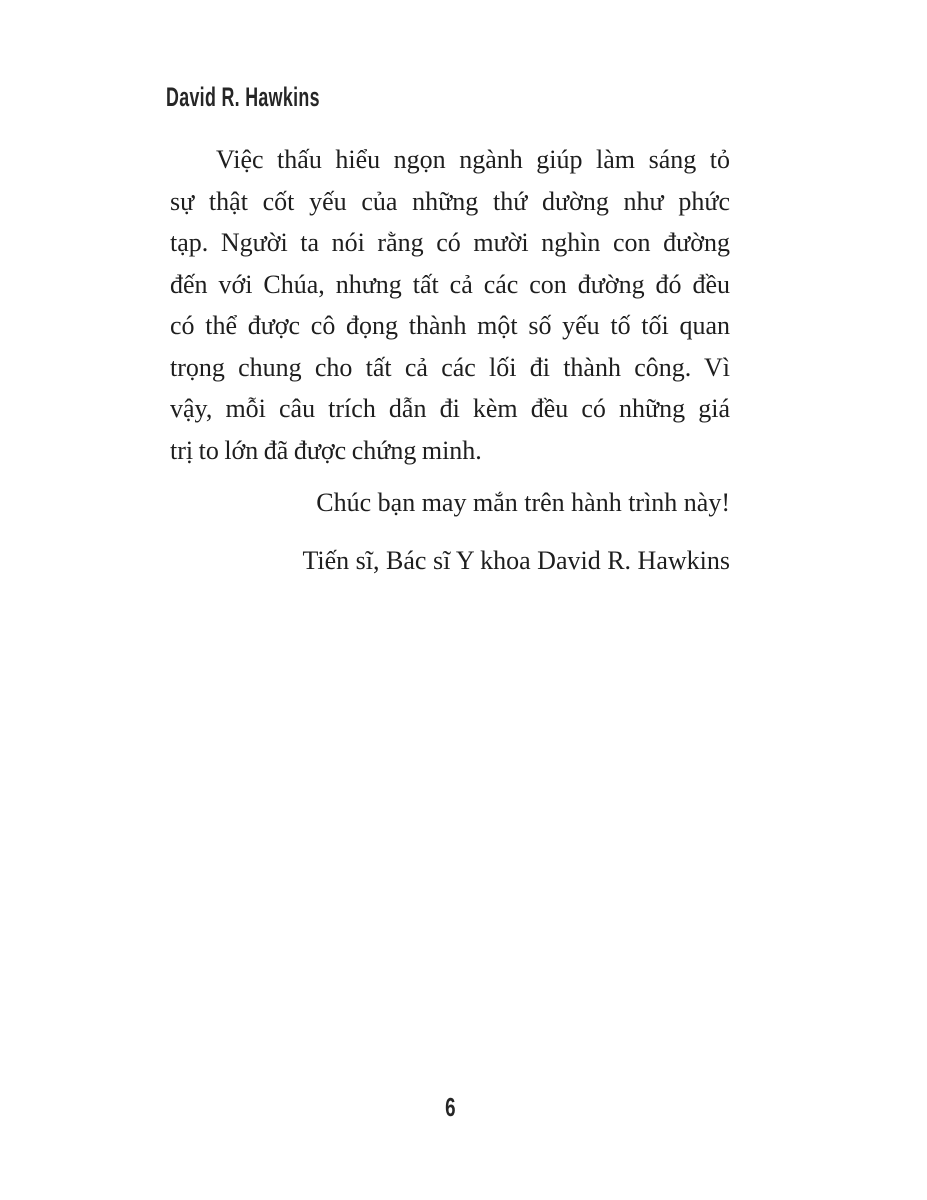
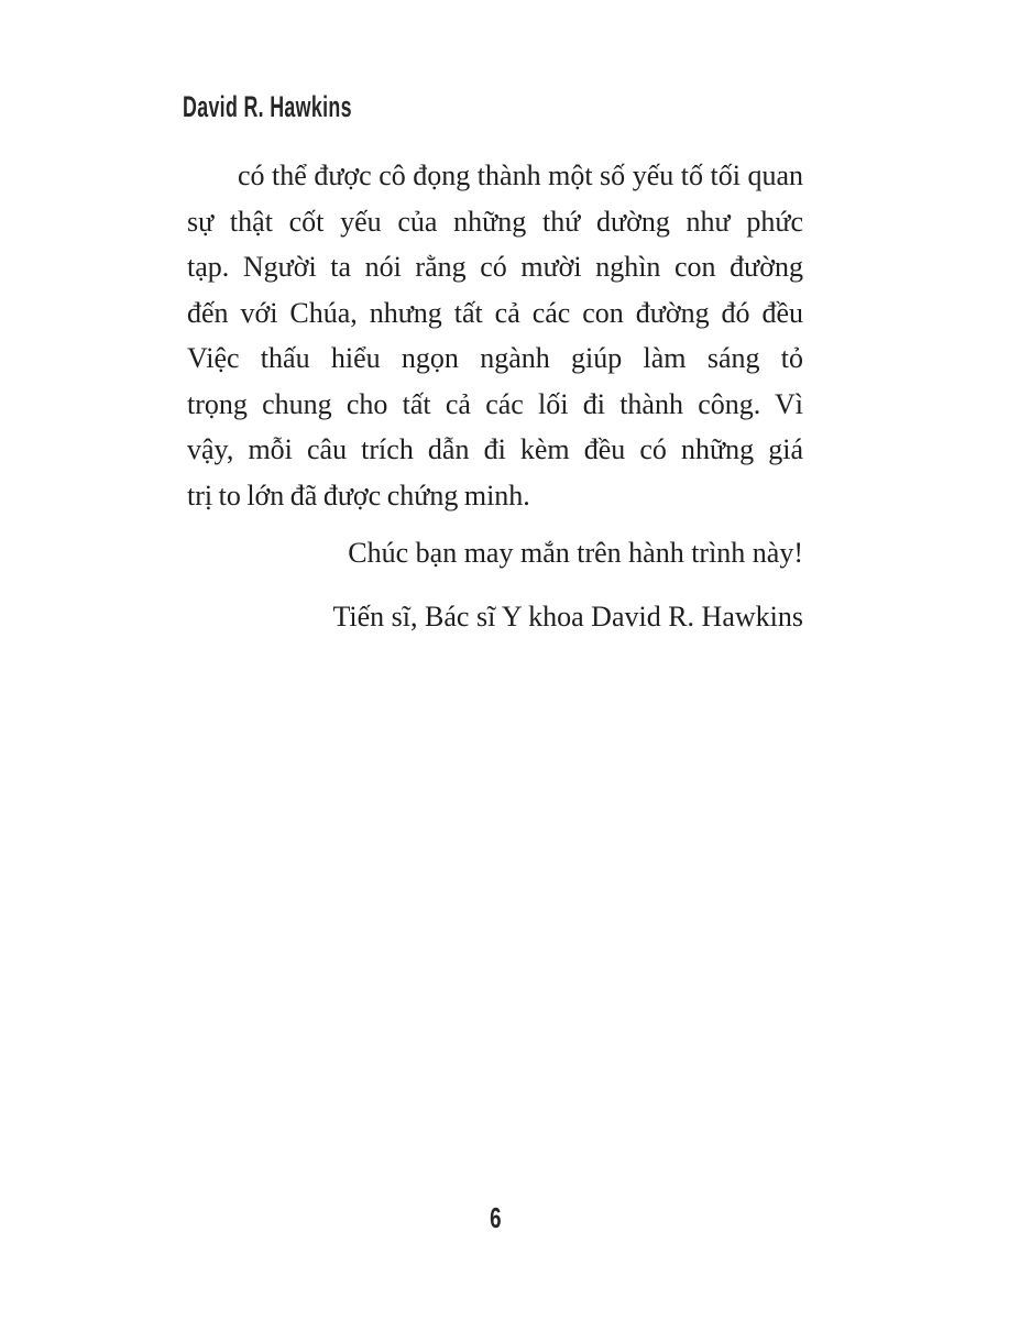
  David R. Hawkins
- Việc thấu hiểu ngọn ngành giúp làm sáng tỏ
+ có thể được cô đọng thành một số yếu tố tối quan
  sự thật cốt yếu của những thứ dường như phức
  tạp. Người ta nói rằng có mười nghìn con đường
  đến với Chúa, nhưng tất cả các con đường đó đều
- có thể được cô đọng thành một số yếu tố tối quan
+ Việc thấu hiểu ngọn ngành giúp làm sáng tỏ
  trọng chung cho tất cả các lối đi thành công. Vì
  vậy, mỗi câu trích dẫn đi kèm đều có những giá
  trị to lớn đã được chứng minh.
  Chúc bạn may mắn trên hành trình này!
  Tiến sĩ, Bác sĩ Y khoa David R. Hawkins
  6
